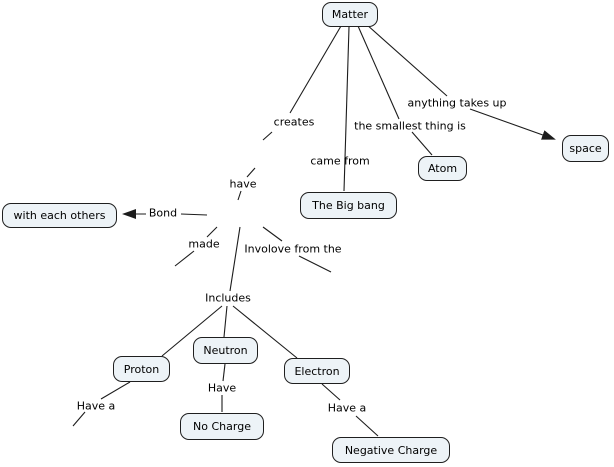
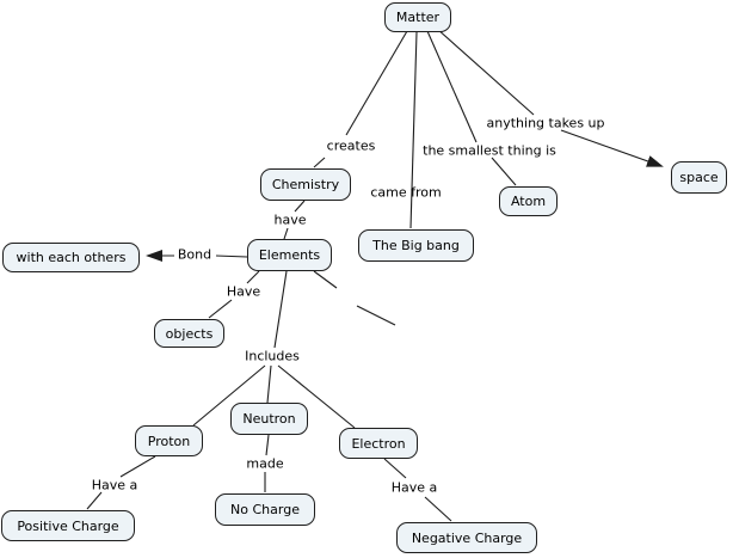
  Matter
+ Chemistry
  space
  Atom
  The Big bang
  with each others
+ Elements
+ objects
  Proton
  Neutron
  Electron
+ Positive Charge
  No Charge
  Negative Charge
  creates
  came from
  the smallest thing is
  anything takes up
  have
  Bond
- made
+ Have
- Involove from the
  Includes
  Have a
- Have
+ made
  Have a
